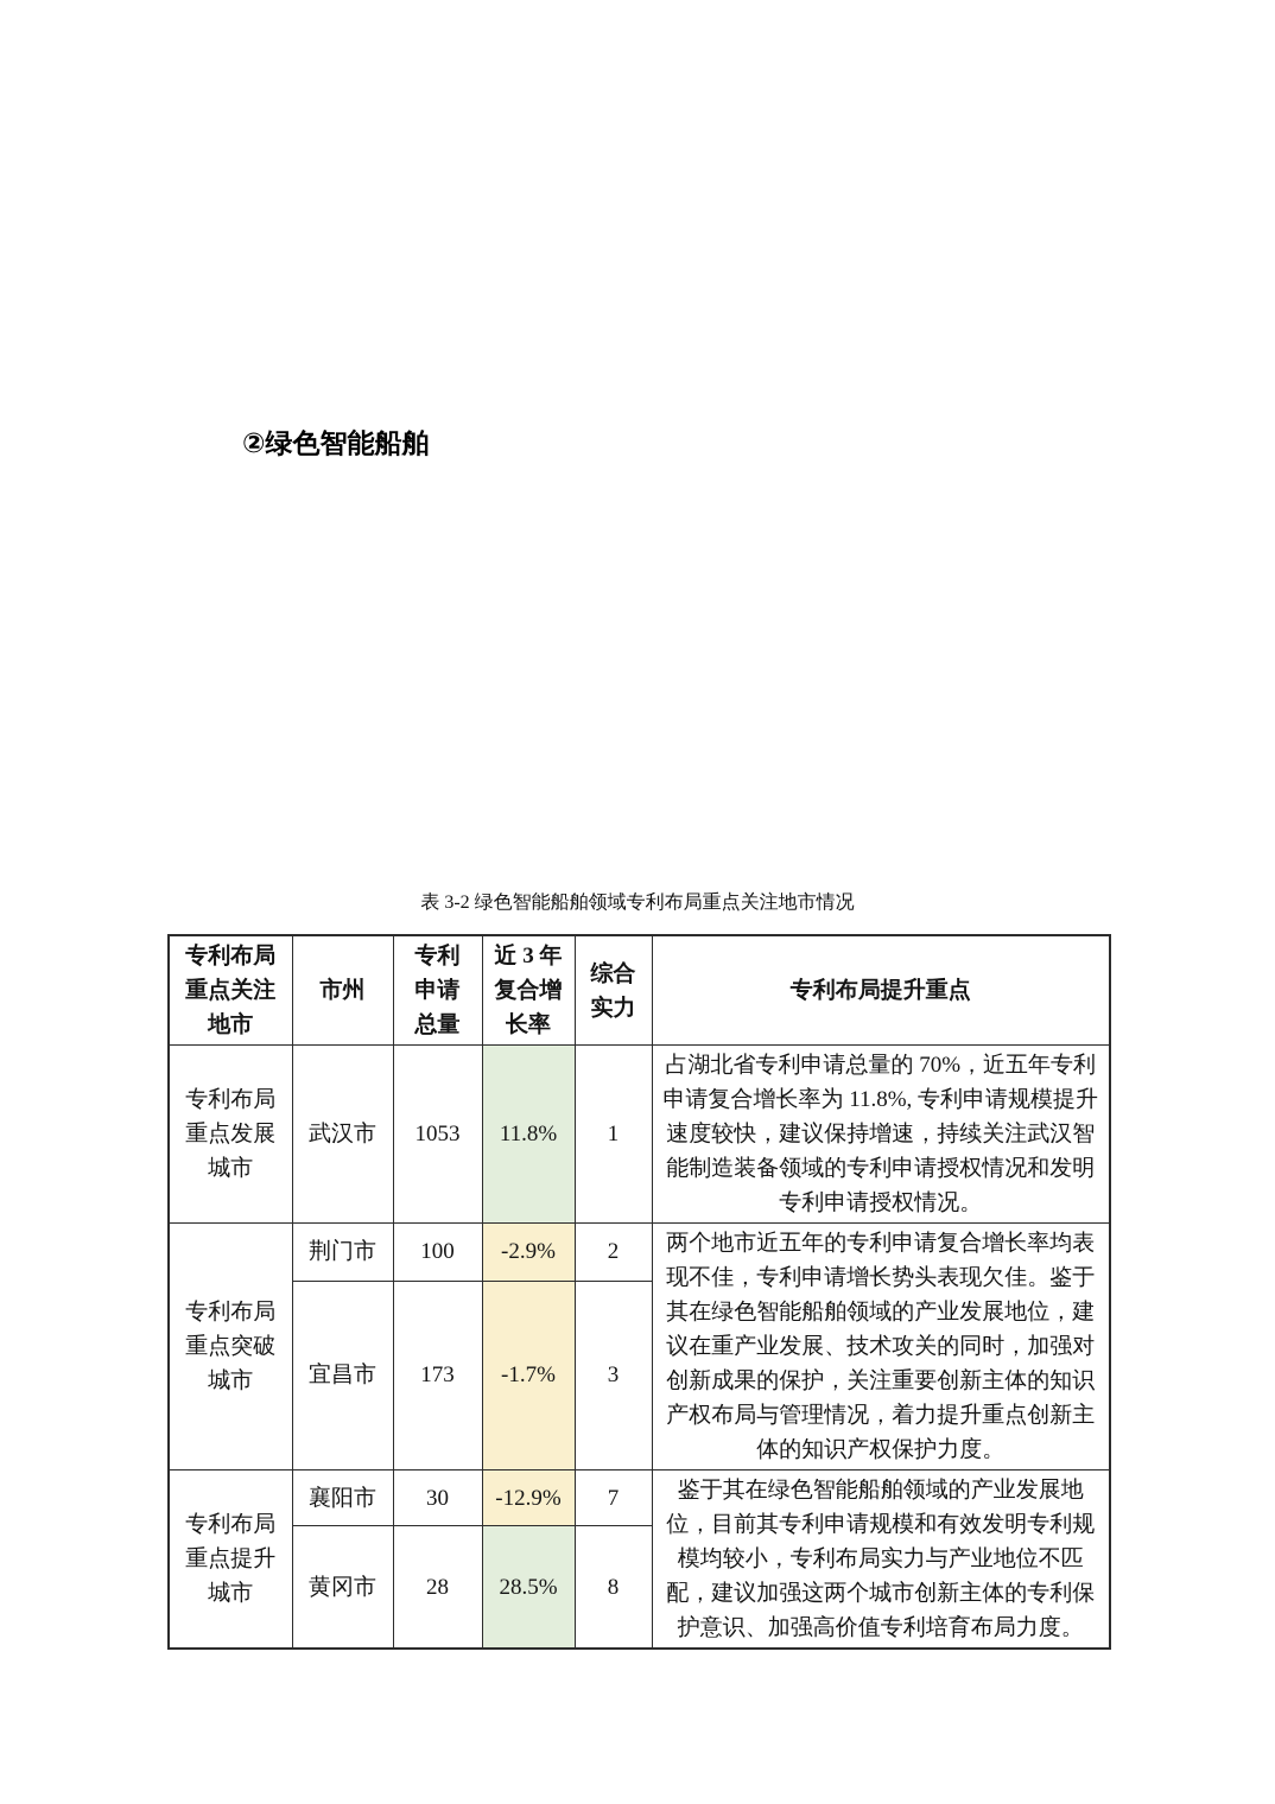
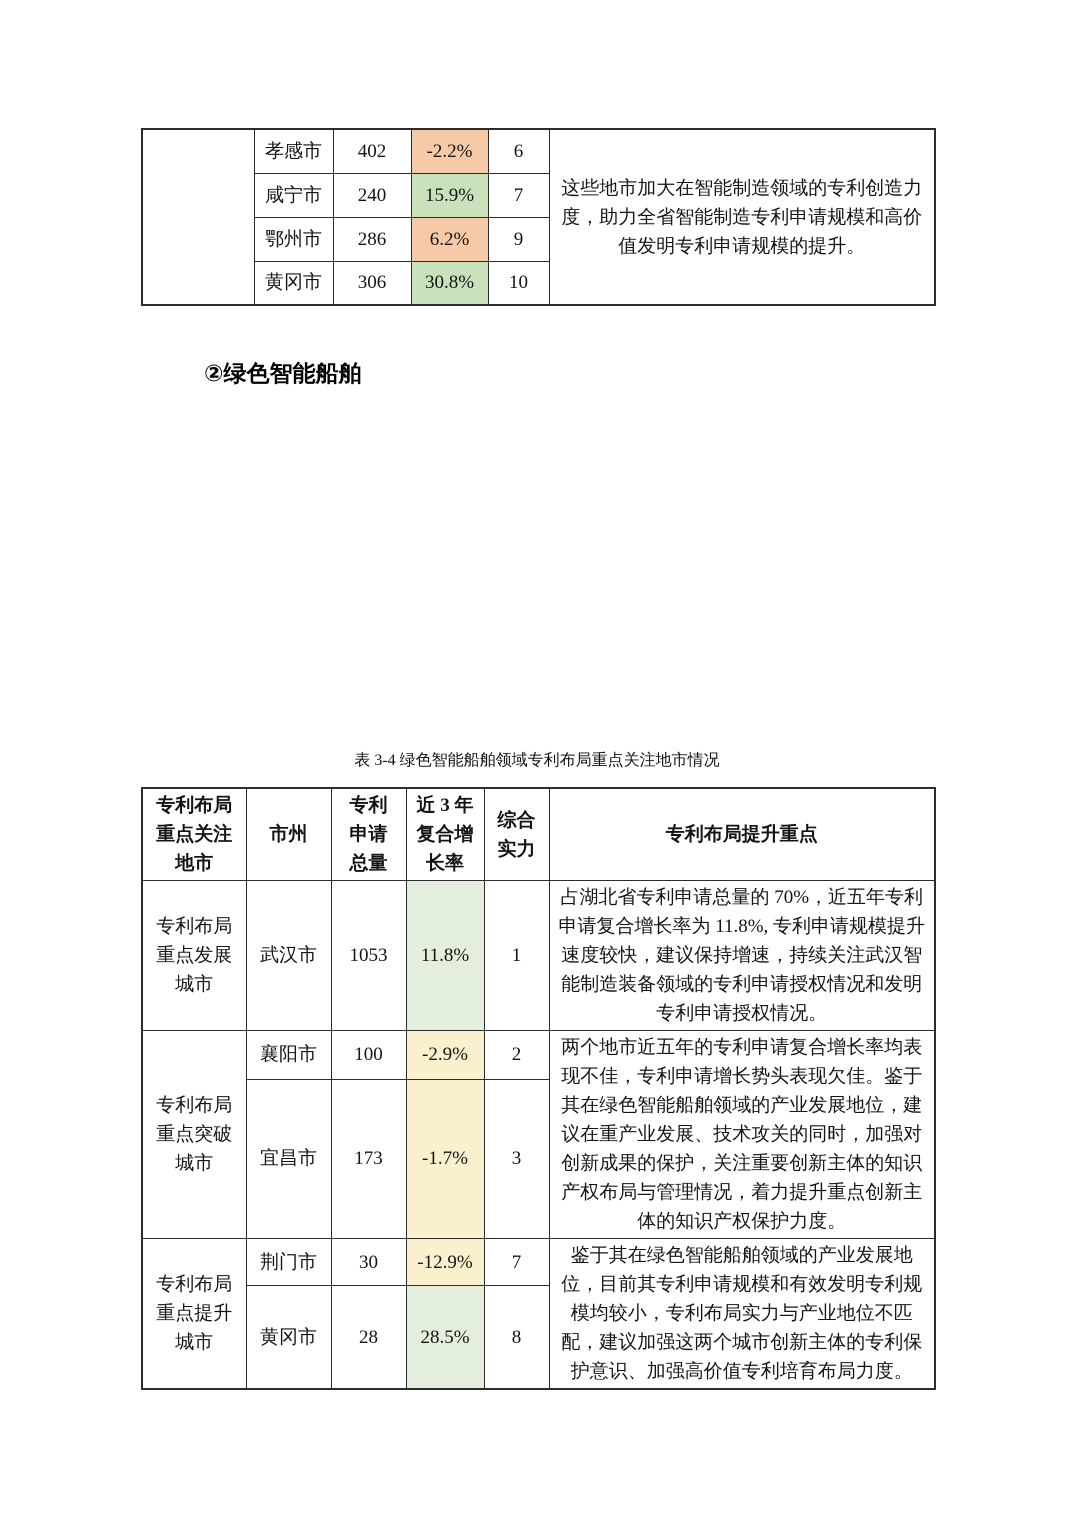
+ 	孝感市	402	-2.2%	6	这些地市加大在智能制造领域的专利创造力度，助力全省智能制造专利申请规模和高价值发明专利申请规模的提升。
+ 咸宁市	240	15.9%	7
+ 鄂州市	286	6.2%	9
+ 黄冈市	306	30.8%	10
  ②绿色智能船舶
- 表 3-2 绿色智能船舶领域专利布局重点关注地市情况
+ 表 3-4 绿色智能船舶领域专利布局重点关注地市情况
  专利布局 重点关注 地市	市州	专利 申请 总量	近 3 年 复合增 长率	综合 实力	专利布局提升重点
  专利布局 重点发展 城市	武汉市	1053	11.8%	1	占湖北省专利申请总量的 70%，近五年专利申请复合增长率为 11.8%, 专利申请规模提升速度较快，建议保持增速，持续关注武汉智能制造装备领域的专利申请授权情况和发明专利申请授权情况。
- 专利布局 重点突破 城市	荆门市	100	-2.9%	2	两个地市近五年的专利申请复合增长率均表现不佳，专利申请增长势头表现欠佳。鉴于其在绿色智能船舶领域的产业发展地位，建议在重产业发展、技术攻关的同时，加强对创新成果的保护，关注重要创新主体的知识产权布局与管理情况，着力提升重点创新主体的知识产权保护力度。
+ 专利布局 重点突破 城市	襄阳市	100	-2.9%	2	两个地市近五年的专利申请复合增长率均表现不佳，专利申请增长势头表现欠佳。鉴于其在绿色智能船舶领域的产业发展地位，建议在重产业发展、技术攻关的同时，加强对创新成果的保护，关注重要创新主体的知识产权布局与管理情况，着力提升重点创新主体的知识产权保护力度。
  宜昌市	173	-1.7%	3
- 专利布局 重点提升 城市	襄阳市	30	-12.9%	7	鉴于其在绿色智能船舶领域的产业发展地位，目前其专利申请规模和有效发明专利规模均较小，专利布局实力与产业地位不匹配，建议加强这两个城市创新主体的专利保护意识、加强高价值专利培育布局力度。
+ 专利布局 重点提升 城市	荆门市	30	-12.9%	7	鉴于其在绿色智能船舶领域的产业发展地位，目前其专利申请规模和有效发明专利规模均较小，专利布局实力与产业地位不匹配，建议加强这两个城市创新主体的专利保护意识、加强高价值专利培育布局力度。
  黄冈市	28	28.5%	8
